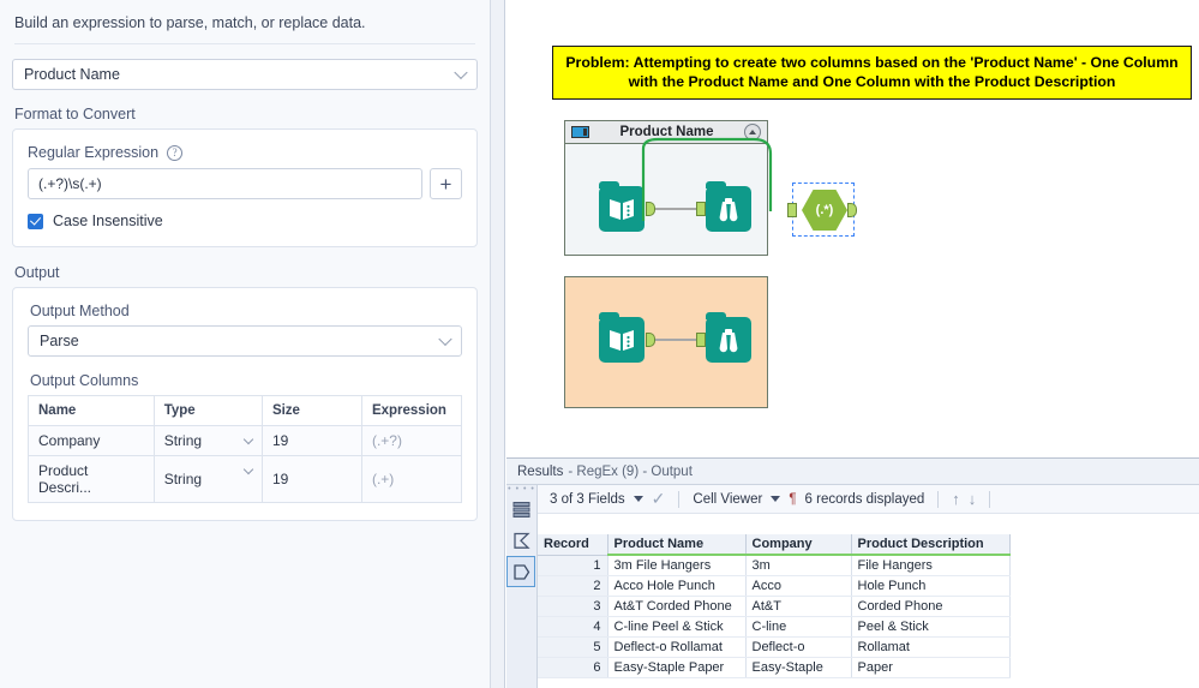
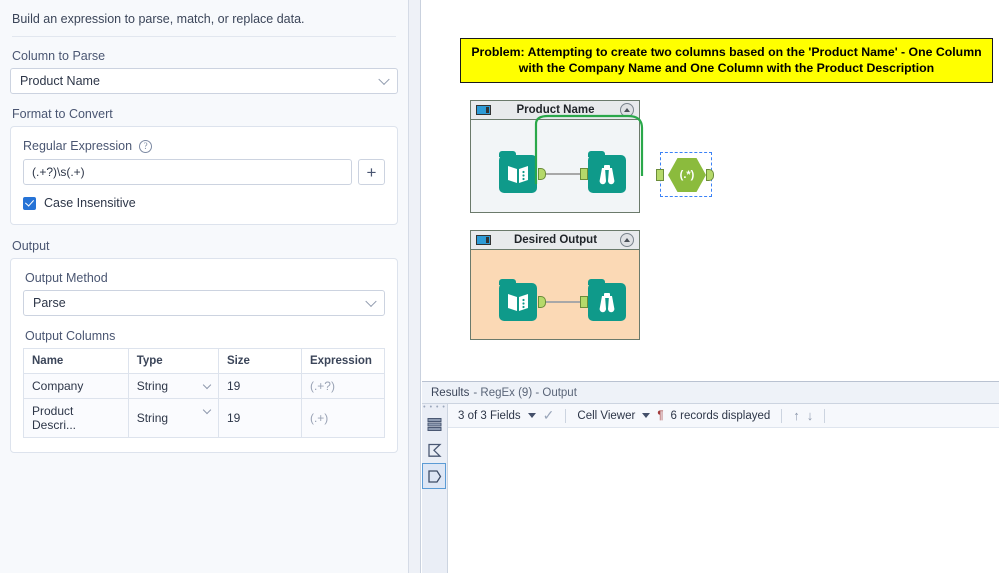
  Build an expression to parse, match, or replace data.
+ Column to Parse
  Product Name
  Format to Convert
  Regular Expression
  ?
  (.+?)\s(.+)
  +
  Case Insensitive
  Output
  Output Method
  Parse
  Output Columns
  Name	Type	Size	Expression
  Company	String	19	(.+?)
  Product Descri...	String	19	(.+)
- Problem: Attempting to create two columns based on the 'Product Name' - One Column with the Product Name and One Column with the Product Description
+ Problem: Attempting to create two columns based on the 'Product Name' - One Column with the Company Name and One Column with the Product Description
  Product Name
  (.*)
+ Desired Output
  Results
  - RegEx (9) - Output
  3 of 3 Fields
  ✓
  Cell Viewer
  ¶
  6 records displayed
  ↑
  ↓
- Record	Product Name	Company	Product Description
- 1	3m File Hangers	3m	File Hangers
- 2	Acco Hole Punch	Acco	Hole Punch
- 3	At&T Corded Phone	At&T	Corded Phone
- 4	C-line Peel & Stick	C-line	Peel & Stick
- 5	Deflect-o Rollamat	Deflect-o	Rollamat
- 6	Easy-Staple Paper	Easy-Staple	Paper
